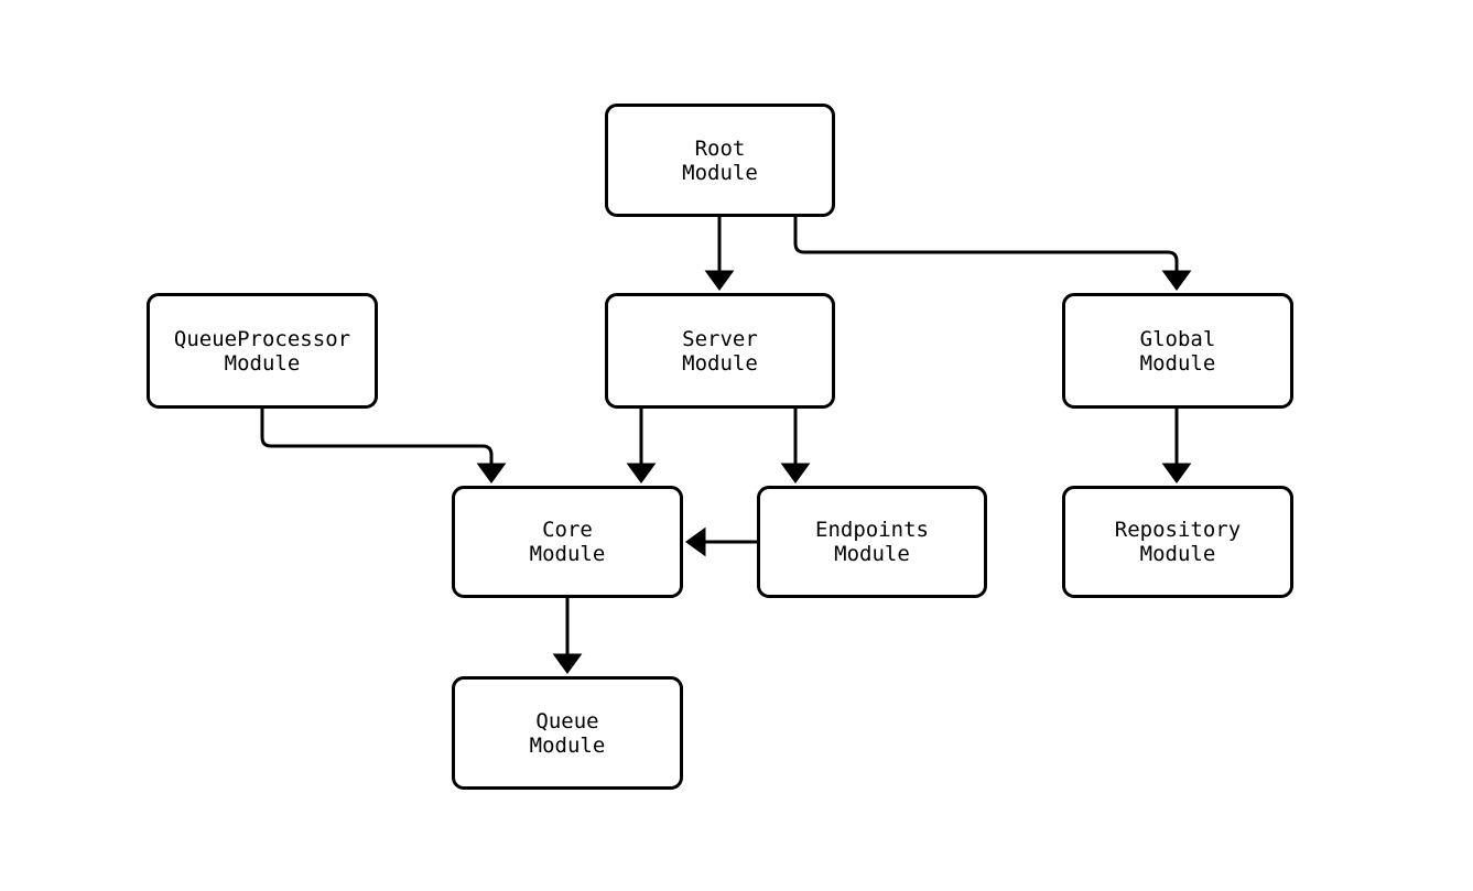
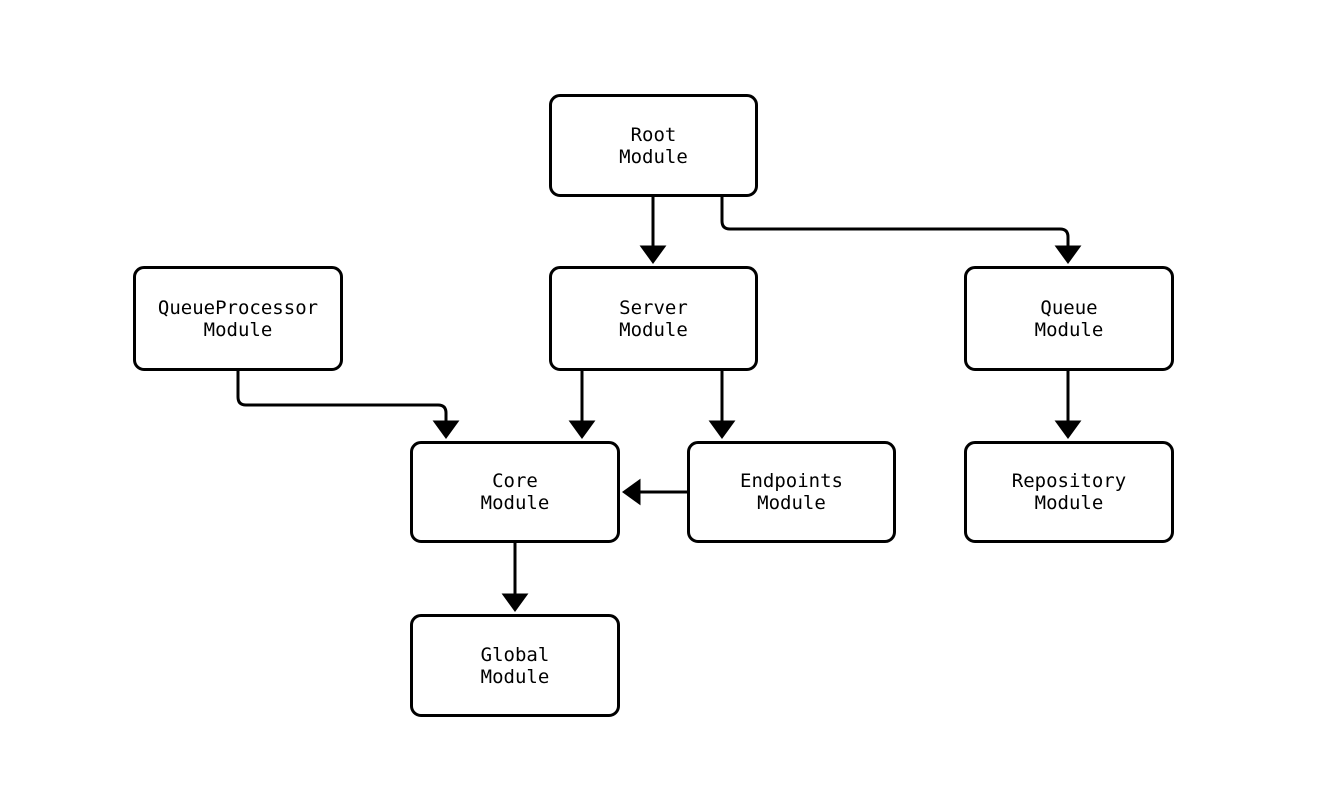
  Root
  Module
  QueueProcessor
  Module
  Server
  Module
- Global
+ Queue
  Module
  Core
  Module
  Endpoints
  Module
  Repository
  Module
- Queue
+ Global
  Module
